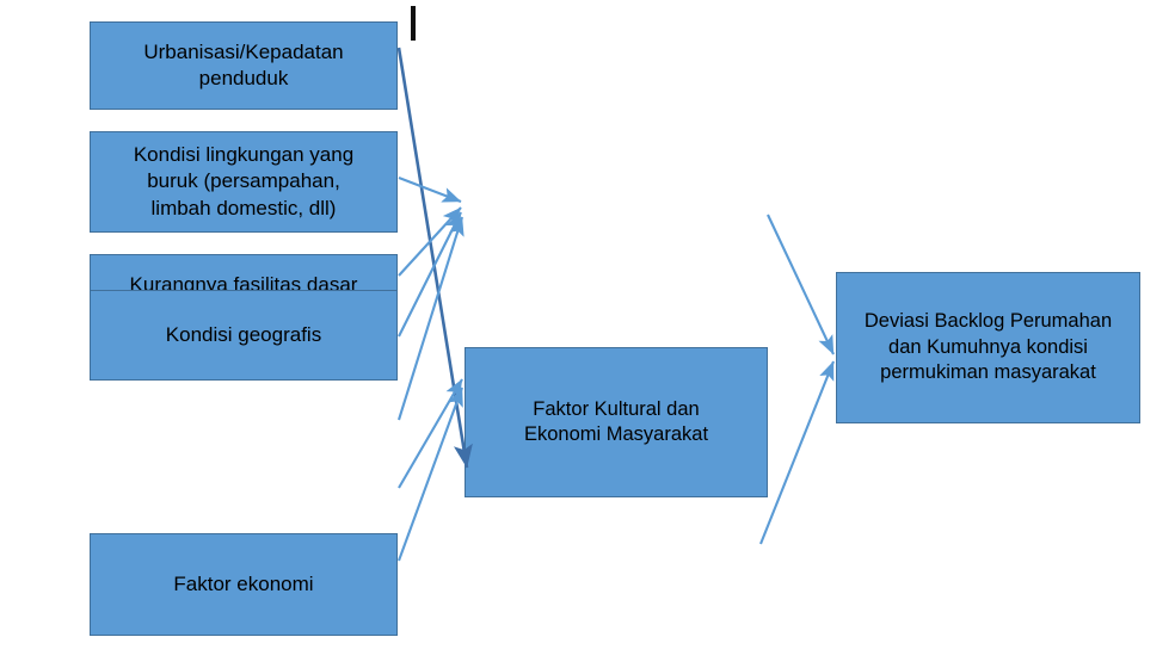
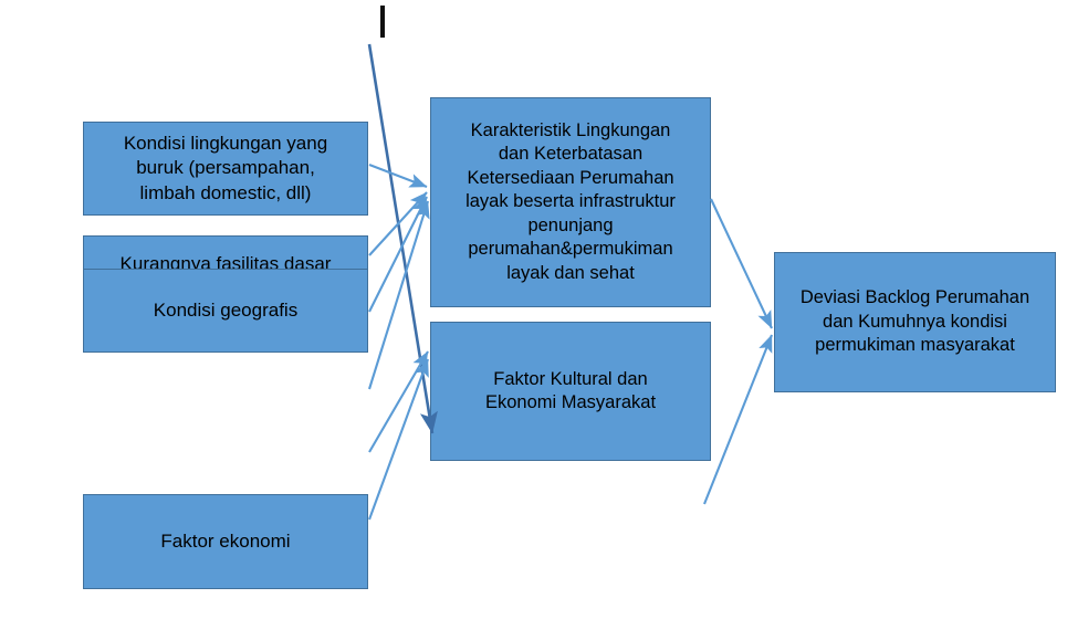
- Urbanisasi/Kepadatan
- penduduk
  Kondisi lingkungan yang
  buruk (persampahan,
  limbah domestic, dll)
  Kurangnya fasilitas dasar
  Kondisi geografis
  Faktor ekonomi
+ Karakteristik Lingkungan
+ dan Keterbatasan
+ Ketersediaan Perumahan
+ layak beserta infrastruktur
+ penunjang
+ perumahan&permukiman
+ layak dan sehat
  Faktor Kultural dan
  Ekonomi Masyarakat
  Deviasi Backlog Perumahan
  dan Kumuhnya kondisi
  permukiman masyarakat
